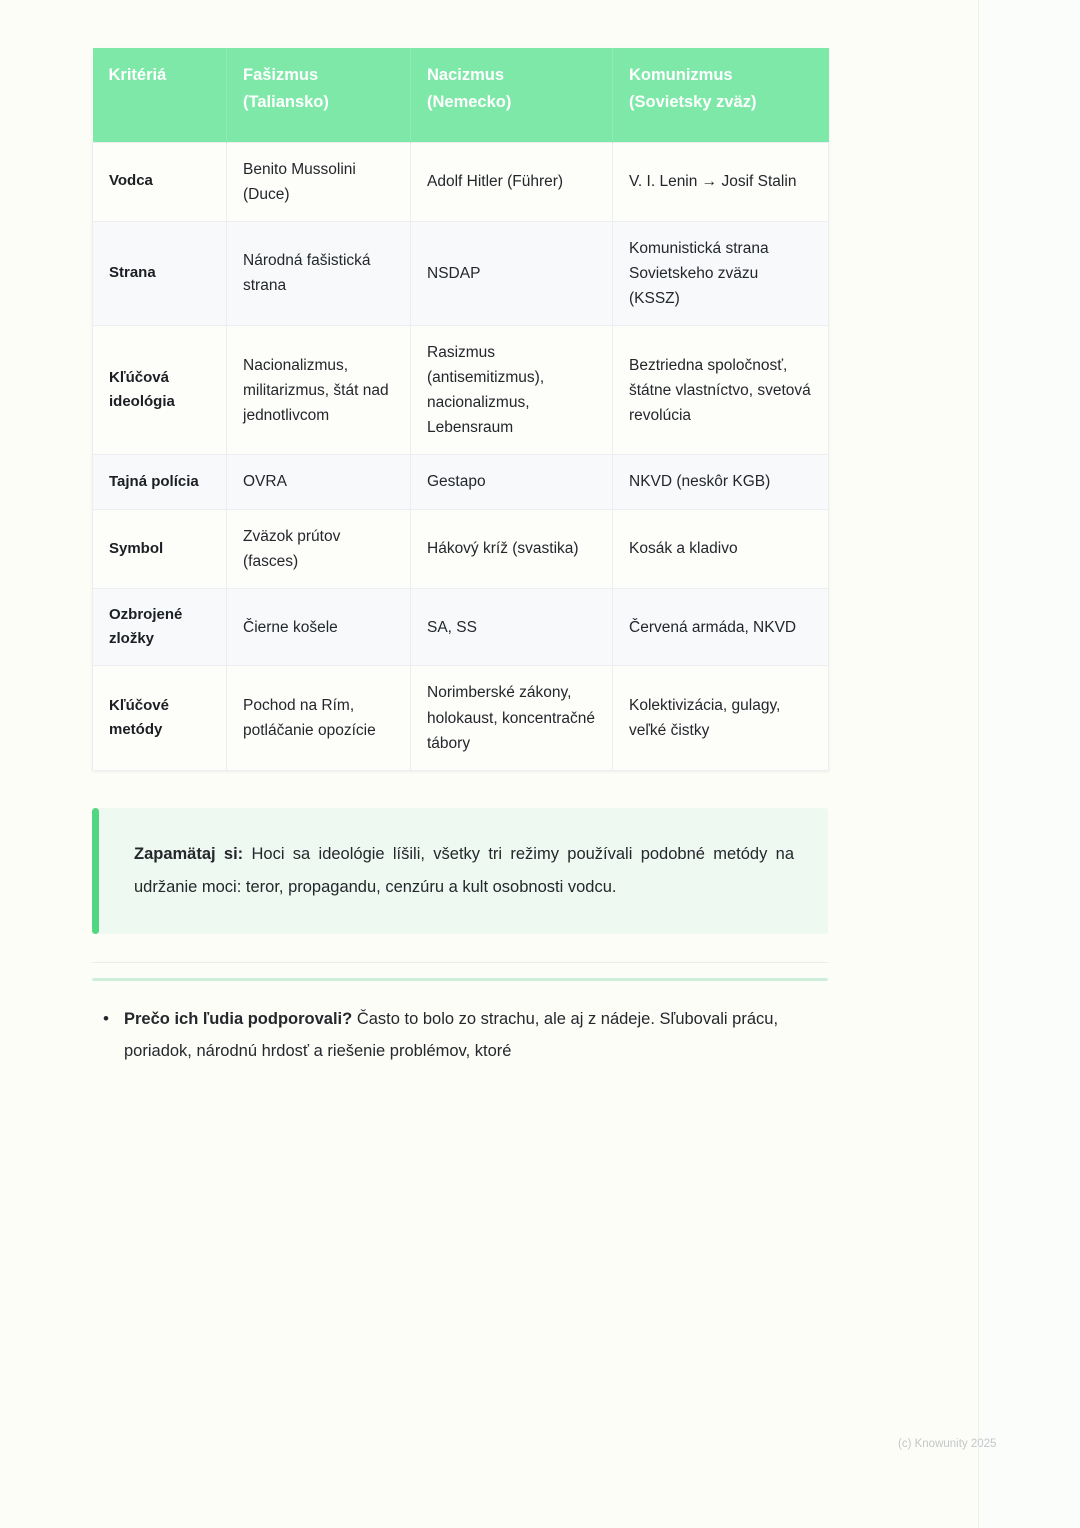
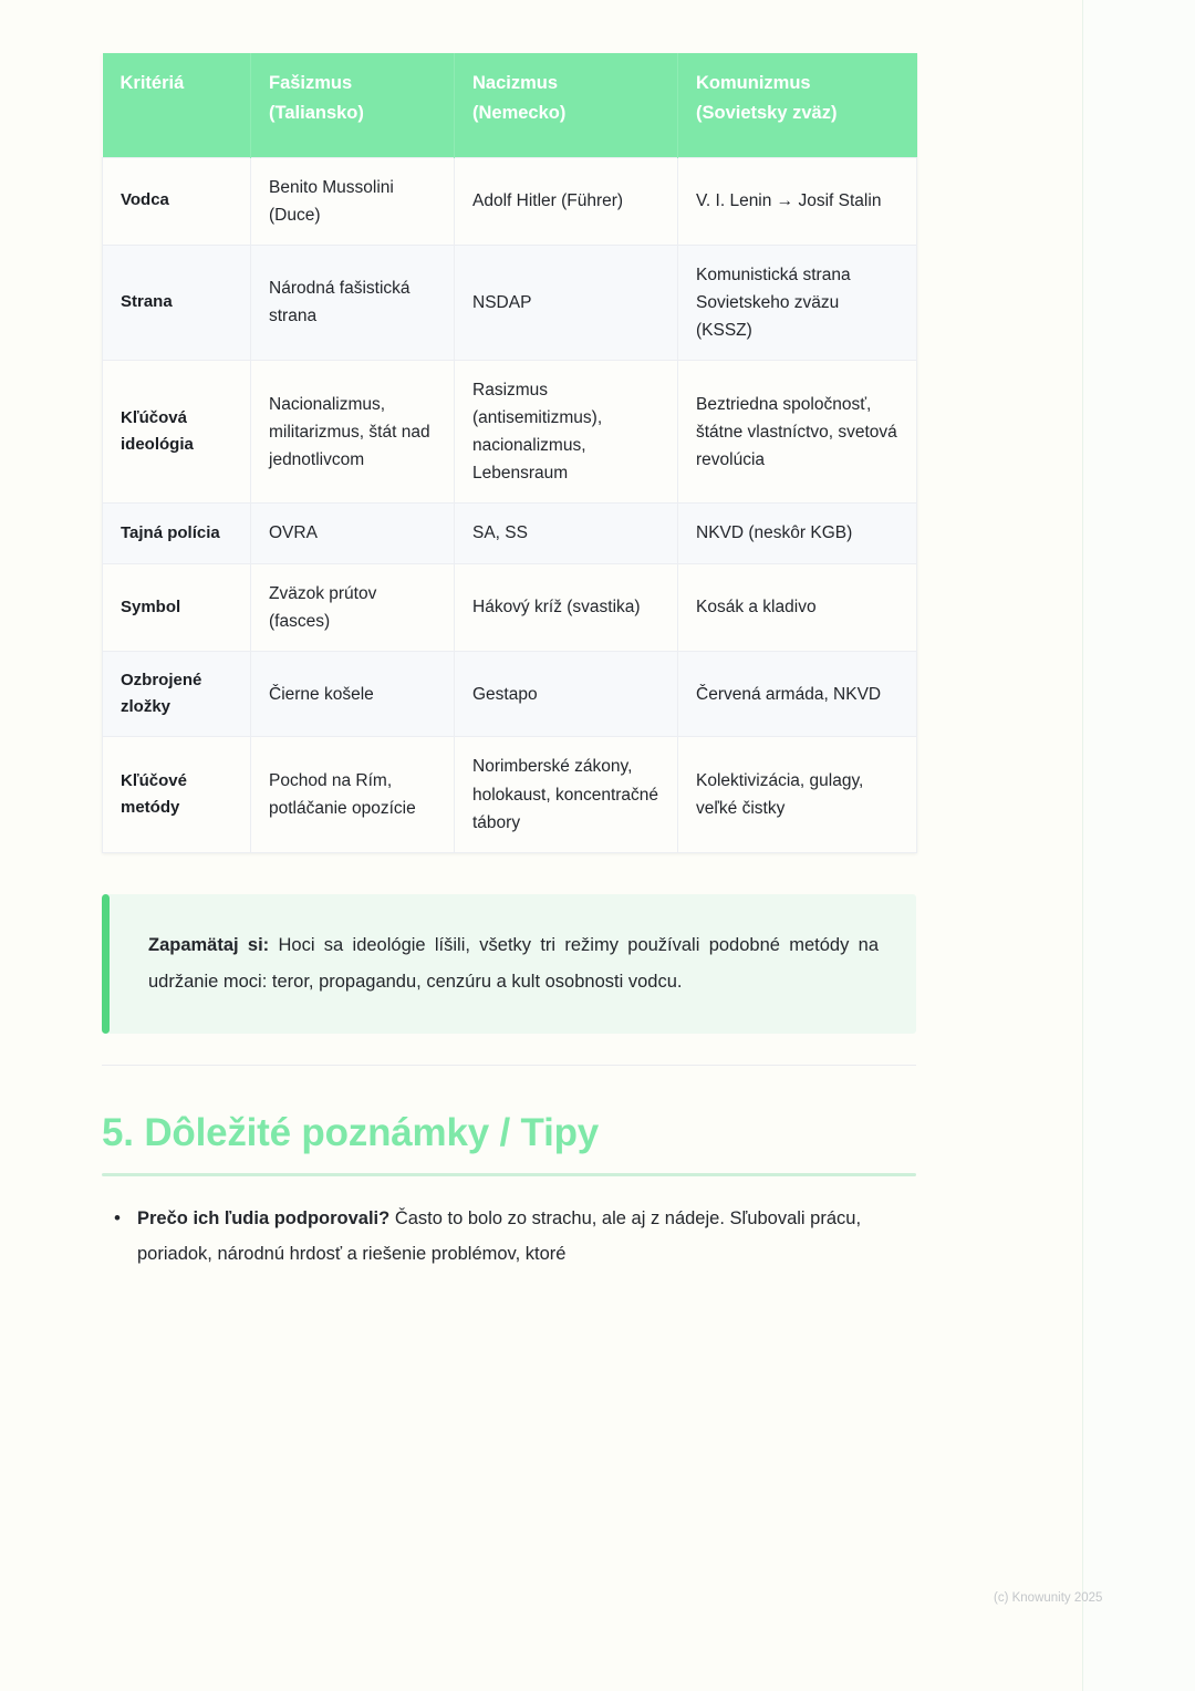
  Kritériá	Fašizmus (Taliansko)	Nacizmus (Nemecko)	Komunizmus (Sovietsky zväz)
  Vodca	Benito Mussolini (Duce)	Adolf Hitler (Führer)	V. I. Lenin → Josif Stalin
  Strana	Národná fašistická strana	NSDAP	Komunistická strana Sovietskeho zväzu (KSSZ)
  Kľúčová ideológia	Nacionalizmus, militarizmus, štát nad jednotlivcom	Rasizmus (antisemitizmus), nacionalizmus, Lebensraum	Beztriedna spoločnosť, štátne vlastníctvo, svetová revolúcia
- Tajná polícia	OVRA	Gestapo	NKVD (neskôr KGB)
+ Tajná polícia	OVRA	SA, SS	NKVD (neskôr KGB)
  Symbol	Zväzok prútov (fasces)	Hákový kríž (svastika)	Kosák a kladivo
- Ozbrojené zložky	Čierne košele	SA, SS	Červená armáda, NKVD
+ Ozbrojené zložky	Čierne košele	Gestapo	Červená armáda, NKVD
  Kľúčové metódy	Pochod na Rím, potláčanie opozície	Norimberské zákony, holokaust, koncentračné tábory	Kolektivizácia, gulagy, veľké čistky
  Zapamätaj si: Hoci sa ideológie líšili, všetky tri režimy používali podobné metódy na udržanie moci: teror, propagandu, cenzúru a kult osobnosti vodcu.
+ 5. Dôležité poznámky / Tipy
  Prečo ich ľudia podporovali? Často to bolo zo strachu, ale aj z nádeje. Sľubovali prácu, poriadok, národnú hrdosť a riešenie problémov, ktoré
  (c) Knowunity 2025
